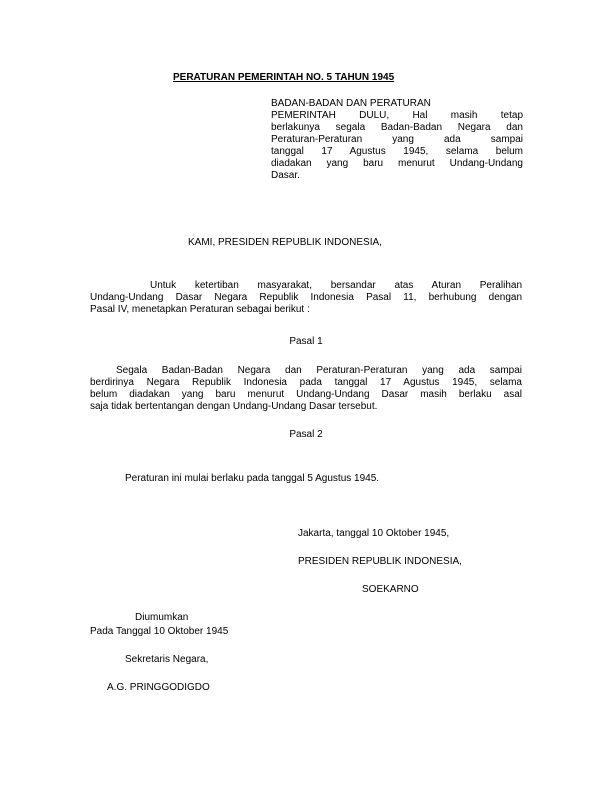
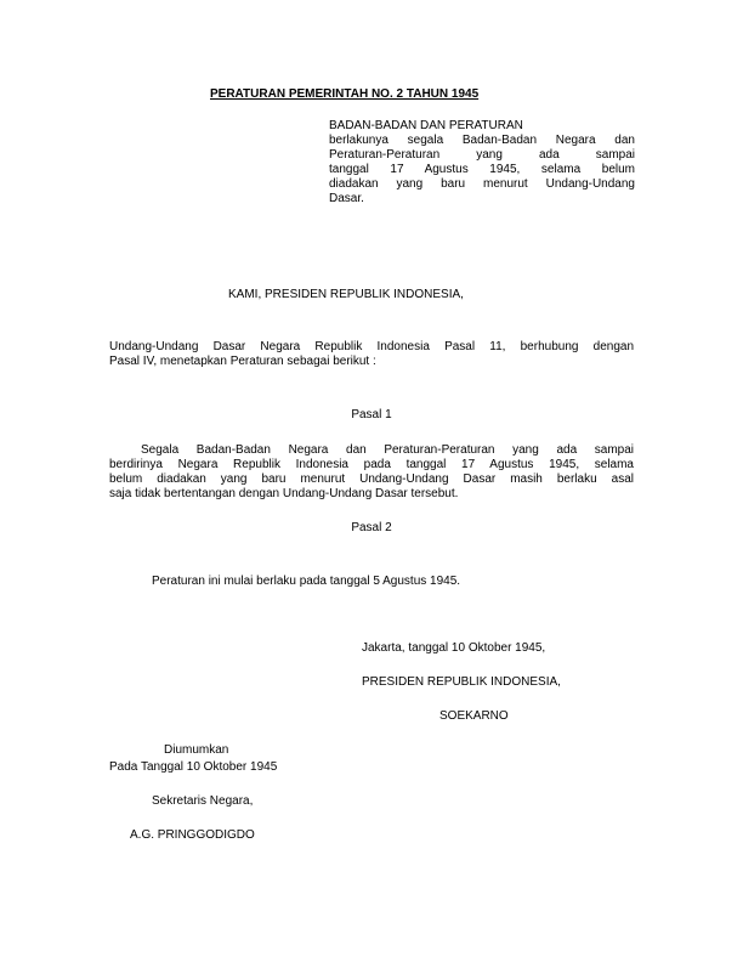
- PERATURAN PEMERINTAH NO. 5 TAHUN 1945
+ PERATURAN PEMERINTAH NO. 2 TAHUN 1945
  BADAN-BADAN DAN PERATURAN
- PEMERINTAH DULU, Hal masih tetap
  berlakunya segala Badan-Badan Negara dan
  Peraturan-Peraturan yang ada sampai
  tanggal 17 Agustus 1945, selama belum
  diadakan yang baru menurut Undang-Undang
  Dasar.
  KAMI, PRESIDEN REPUBLIK INDONESIA,
- Untuk ketertiban masyarakat, bersandar atas Aturan Peralihan
  Undang-Undang Dasar Negara Republik Indonesia Pasal 11, berhubung dengan
  Pasal IV, menetapkan Peraturan sebagai berikut :
  Pasal 1
  Segala Badan-Badan Negara dan Peraturan-Peraturan yang ada sampai
  berdirinya Negara Republik Indonesia pada tanggal 17 Agustus 1945, selama
  belum diadakan yang baru menurut Undang-Undang Dasar masih berlaku asal
  saja tidak bertentangan dengan Undang-Undang Dasar tersebut.
  Pasal 2
  Peraturan ini mulai berlaku pada tanggal 5 Agustus 1945.
  Jakarta, tanggal 10 Oktober 1945,
  PRESIDEN REPUBLIK INDONESIA,
  SOEKARNO
  Diumumkan
  Pada Tanggal 10 Oktober 1945
  Sekretaris Negara,
  A.G. PRINGGODIGDO
